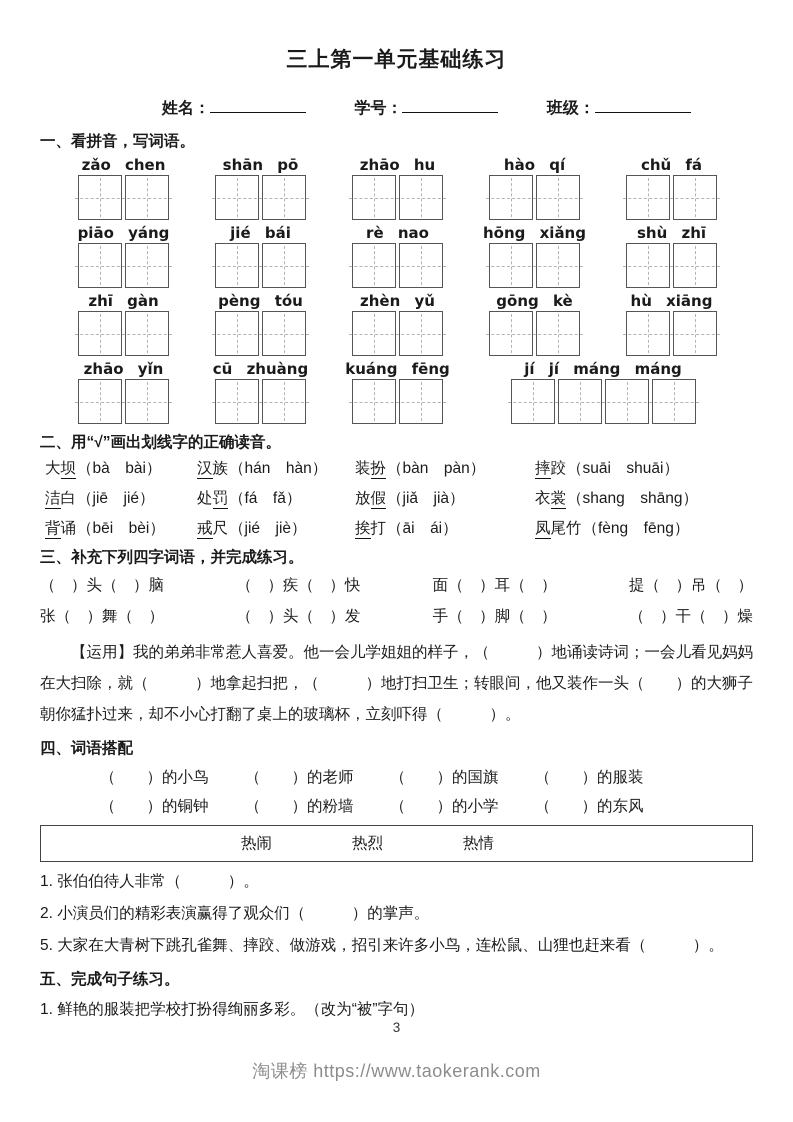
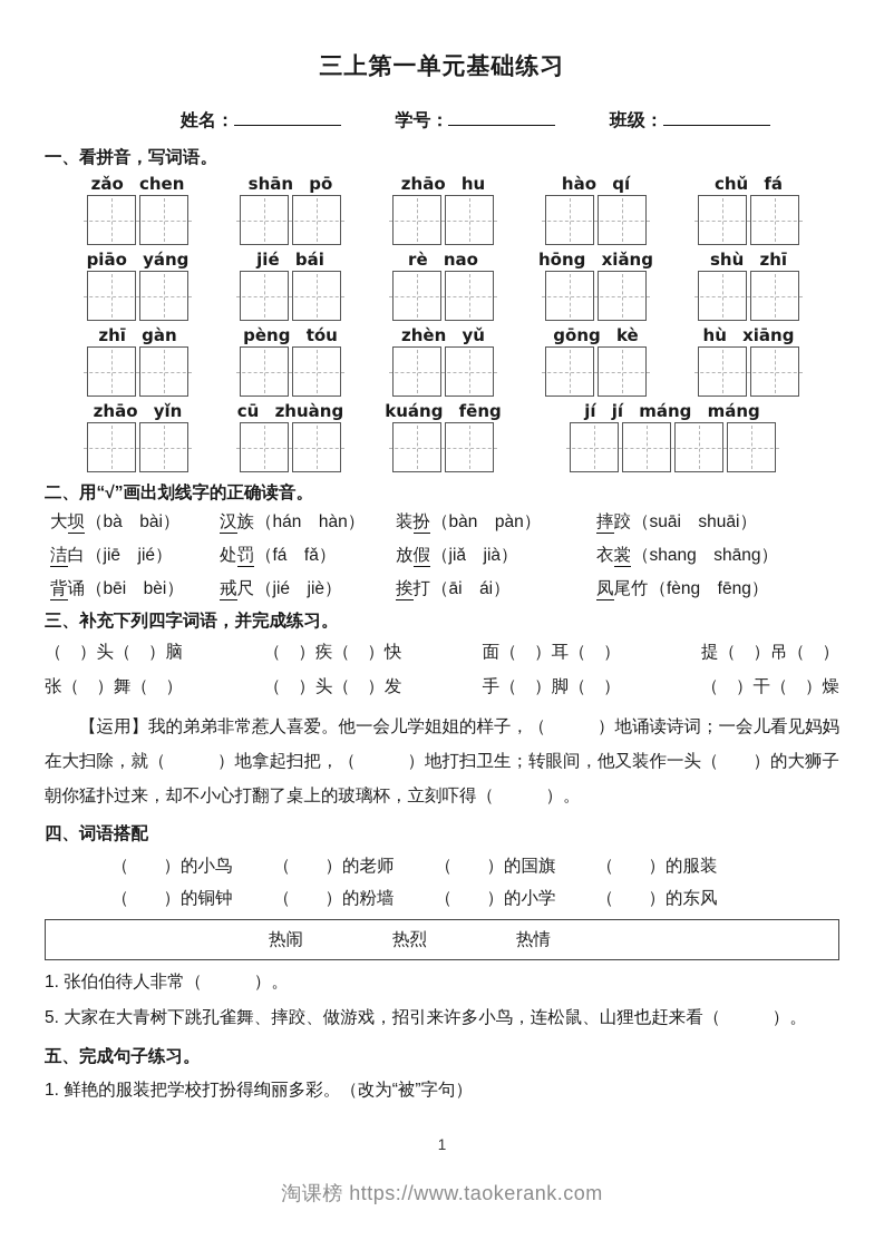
  三上第一单元基础练习
  姓名： 学号： 班级：
  一、看拼音，写词语。
  zǎo chen
  shān pō
  zhāo hu
  hào qí
  chǔ fá
  piāo yáng
  jié bái
  rè nao
  hōng xiǎng
  shù zhī
  zhī gàn
  pèng tóu
  zhèn yǔ
  gōng kè
  hù xiāng
  zhāo yǐn
  cū zhuàng
  kuáng fēng
  jí jí máng máng
  二、用“√”画出划线字的正确读音。
  大坝（bà bài）
  汉族（hán hàn）
  装扮（bàn pàn）
  摔跤（suāi shuāi）
  洁白（jiē jié）
  处罚（fá fǎ）
  放假（jiǎ jià）
  衣裳（shang shāng）
  背诵（bēi bèi）
  戒尺（jié jiè）
  挨打（āi ái）
  凤尾竹（fèng fēng）
  三、补充下列四字词语，并完成练习。
  （ ）头（ ）脑
  （ ）疾（ ）快
  面（ ）耳（ ）
  提（ ）吊（ ）
  张（ ）舞（ ）
  （ ）头（ ）发
  手（ ）脚（ ）
  （ ）干（ ）燥
  【运用】我的弟弟非常惹人喜爱。他一会儿学姐姐的样子，（ ）地诵读诗词；一会儿看见妈妈在大扫除，就（ ）地拿起扫把，（ ）地打扫卫生；转眼间，他又装作一头（ ）的大狮子朝你猛扑过来，却不小心打翻了桌上的玻璃杯，立刻吓得（ ）。
  四、词语搭配
  （ ）的小鸟
  （ ）的老师
  （ ）的国旗
  （ ）的服装
  （ ）的铜钟
  （ ）的粉墙
  （ ）的小学
  （ ）的东风
  热闹
  热烈
  热情
  1. 张伯伯待人非常（ ）。
- 2. 小演员们的精彩表演赢得了观众们（ ）的掌声。
  5. 大家在大青树下跳孔雀舞、摔跤、做游戏，招引来许多小鸟，连松鼠、山狸也赶来看（ ）。
  五、完成句子练习。
  1. 鲜艳的服装把学校打扮得绚丽多彩。（改为“被”字句）
- 3
+ 1
  淘课榜 https://www.taokerank.com
